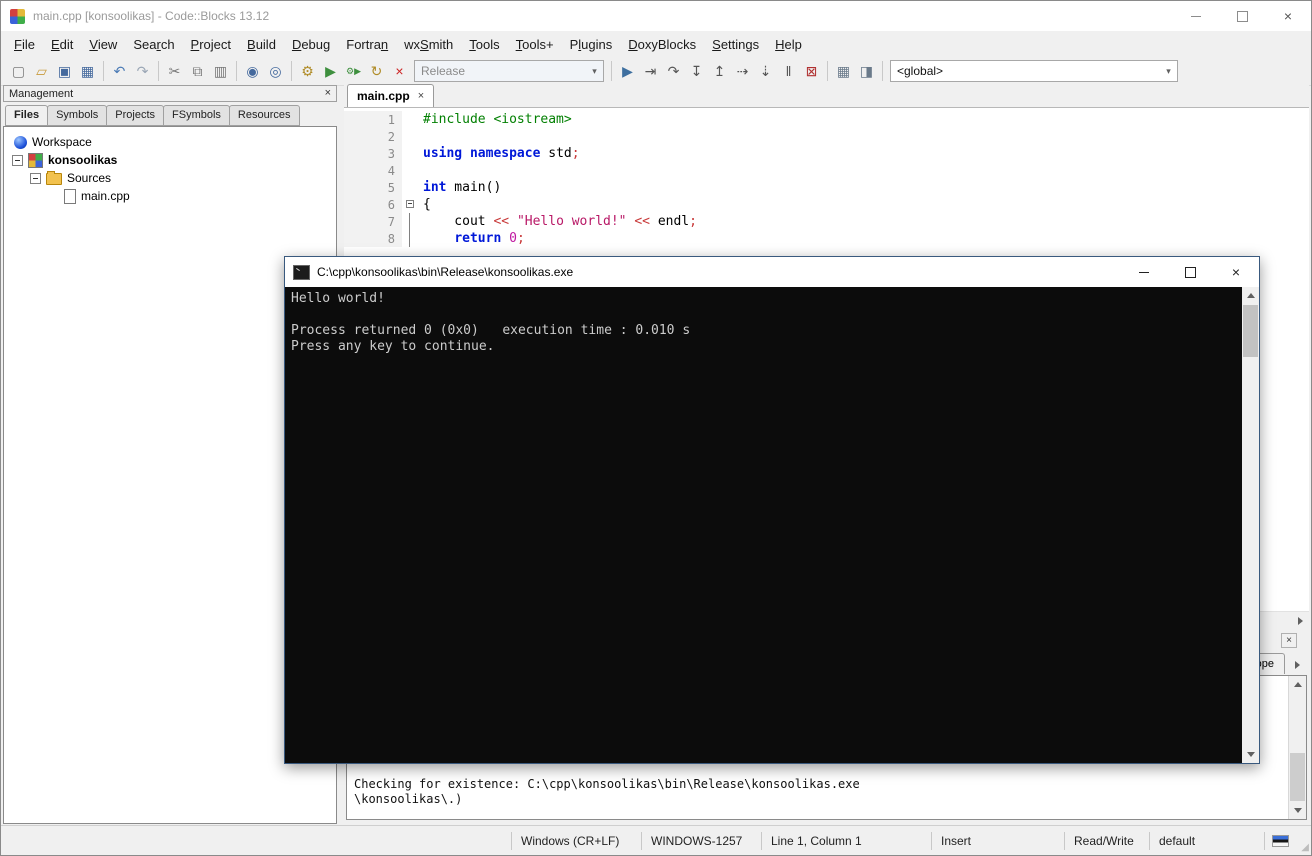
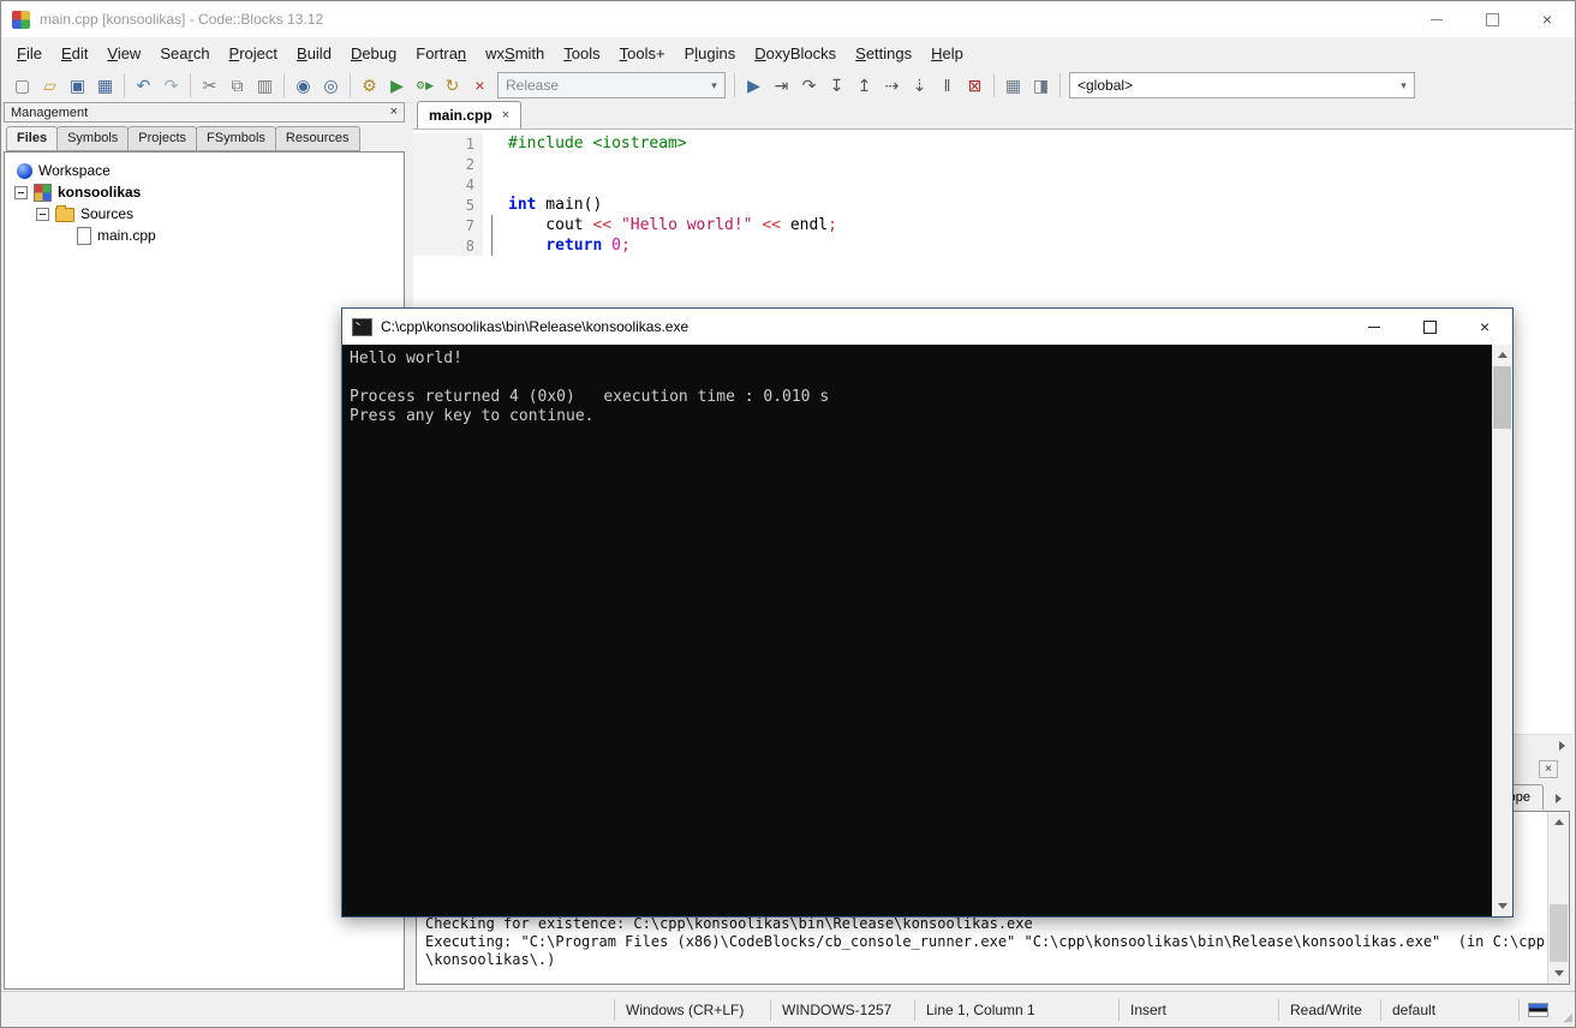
  main.cpp [konsoolikas] - Code::Blocks 13.12
  ×
  File
  Edit
  View
  Search
  Project
  Build
  Debug
  Fortran
  wxSmith
  Tools
  Tools+
  Plugins
  DoxyBlocks
  Settings
  Help
  ▢
  ▱
  ▣
  ▦
  ↶
  ↷
  ✂
  ⧉
  ▥
  ◉
  ◎
  ⚙
  ▶
  ⚙▶
  ↻
  ×
  Release
  ▾
  ▶
  ⇥
  ↷
  ↧
  ↥
  ⇢
  ⇣
  ‖
  ⊠
  ▦
  ◨
  <global>
  ▾
  Management
  ×
  Files
  Symbols
  Projects
  FSymbols
  Resources
  Workspace
  konsoolikas
  Sources
  main.cpp
  main.cpp
  ×
  1
  #include <iostream>
  2
- 3
- using namespace std;
  4
  5
  int main()
- 6
- {
  7
  cout << "Hello world!" << endl;
  8
  return 0;
  ×
  Checking for existence: C:\cpp\konsoolikas\bin\Release\konsoolikas.exe
+ Executing: "C:\Program Files (x86)\CodeBlocks/cb_console_runner.exe" "C:\cpp\konsoolikas\bin\Release\konsoolikas.exe" (in C:\cpp
  \konsoolikas\.)
  C:\cpp\konsoolikas\bin\Release\konsoolikas.exe
  ×
  Hello world!
- Process returned 0 (0x0) execution time : 0.010 s
+ Process returned 4 (0x0) execution time : 0.010 s
  Press any key to continue.
  Windows (CR+LF)
  WINDOWS-1257
  Line 1, Column 1
  Insert
  Read/Write
  default
  ◢
